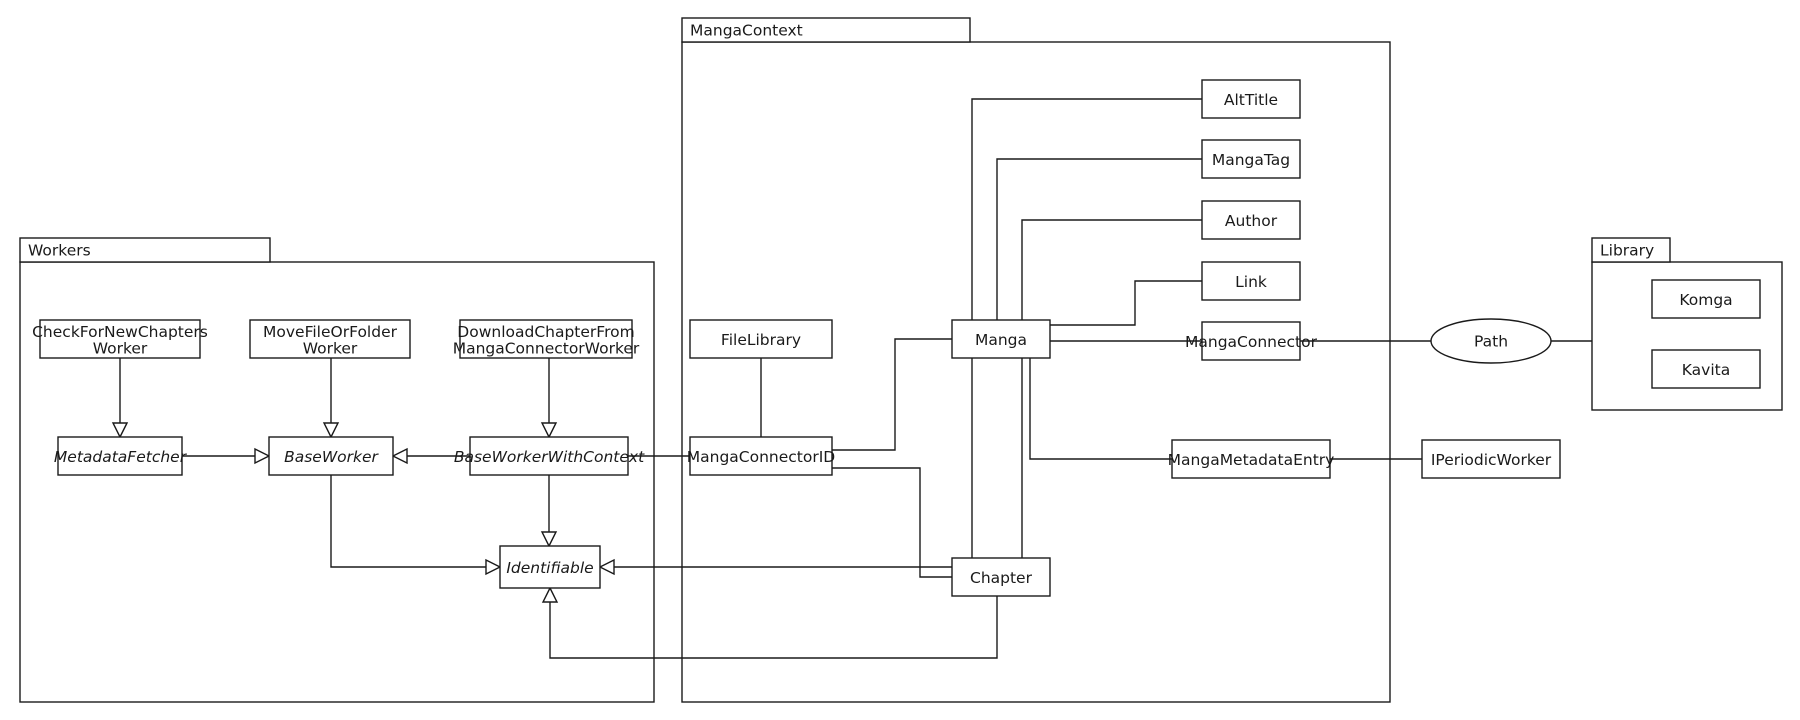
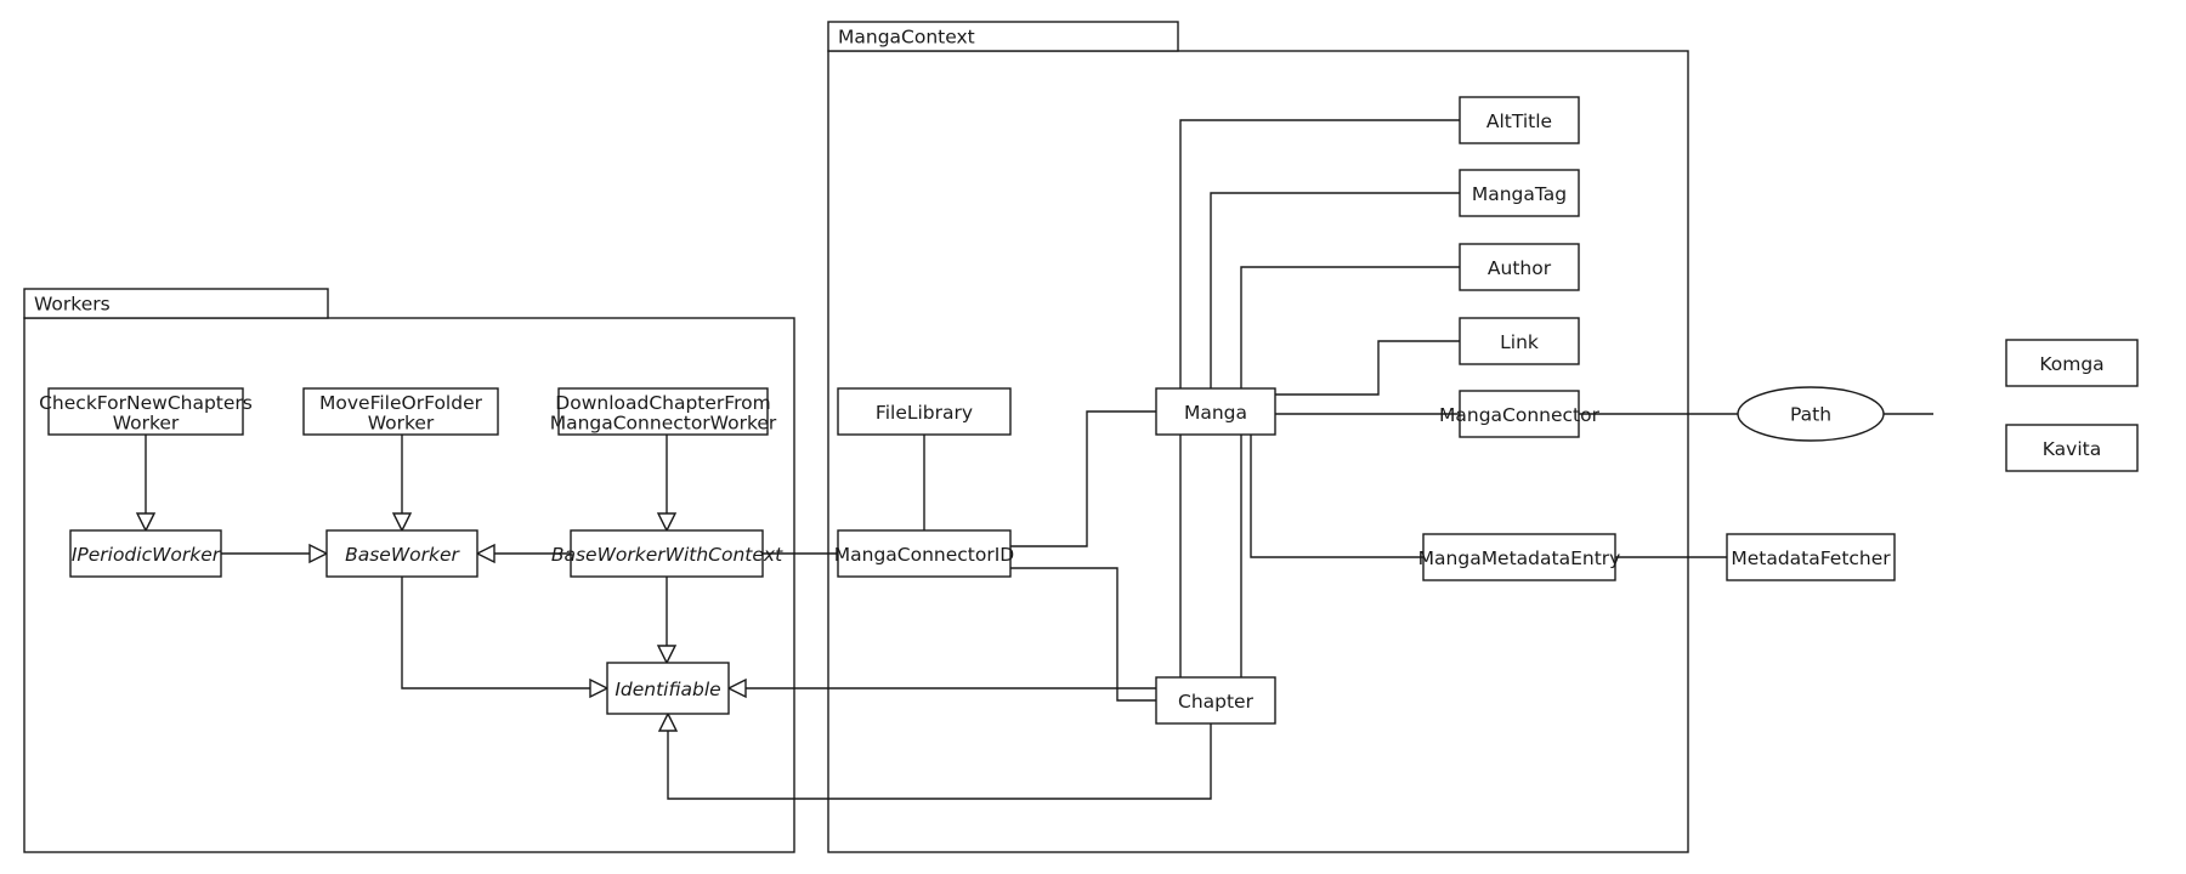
  Workers
  MangaContext
- Library
  CheckForNewChapters Worker
  MoveFileOrFolder Worker
  DownloadChapterFrom MangaConnectorWorker
- MetadataFetcher
+ IPeriodicWorker
  BaseWorker
  BaseWorkerWithContext
  Identifiable
  FileLibrary
  MangaConnectorID
  Manga
  Chapter
  AltTitle
  MangaTag
  Author
  Link
  MangaConnector
  MangaMetadataEntry
- IPeriodicWorker
+ MetadataFetcher
  Komga
  Kavita
  Path
